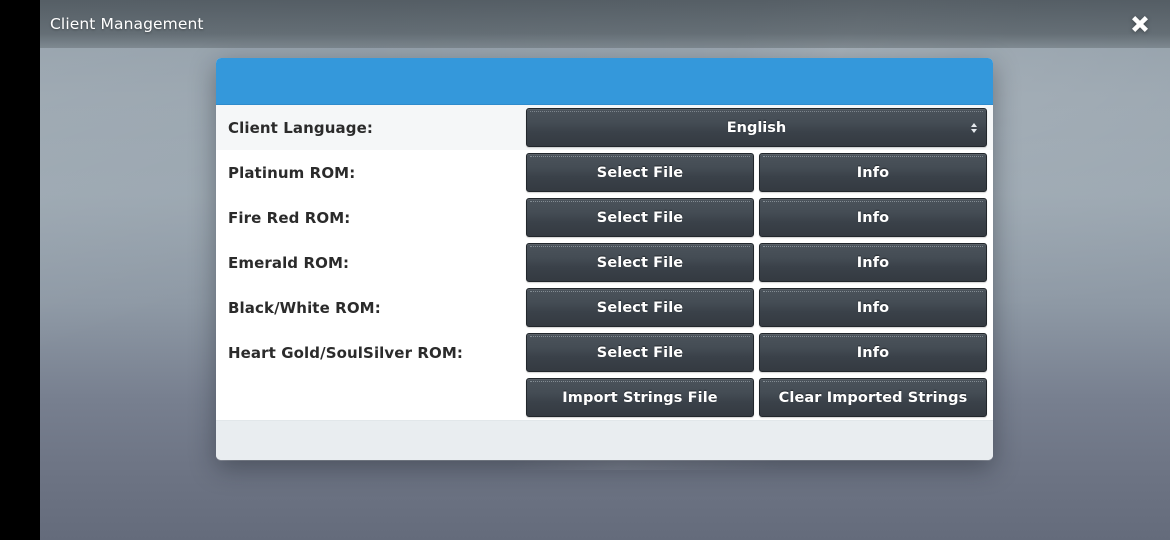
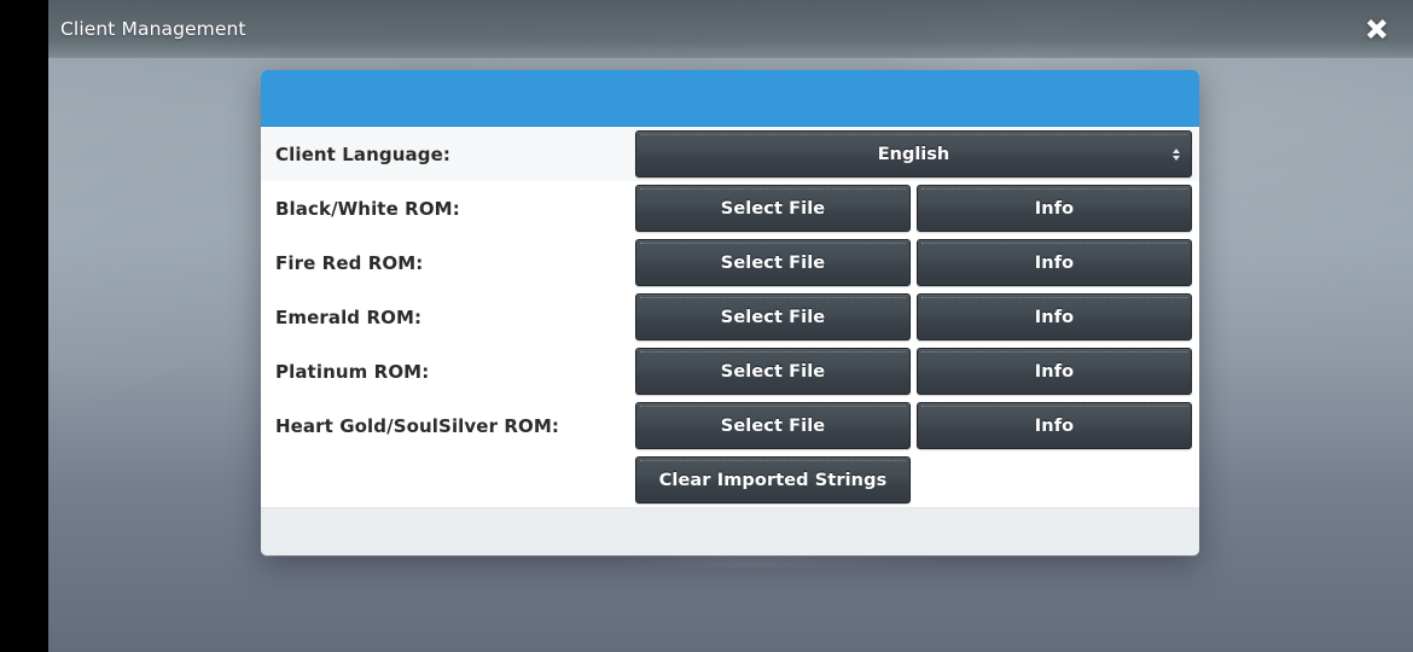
  Client Management
  Client Language:
  English
- Platinum ROM:
+ Black/White ROM:
  Select File
  Info
  Fire Red ROM:
  Select File
  Info
  Emerald ROM:
  Select File
  Info
- Black/White ROM:
+ Platinum ROM:
  Select File
  Info
  Heart Gold/SoulSilver ROM:
  Select File
  Info
- Import Strings File
  Clear Imported Strings
